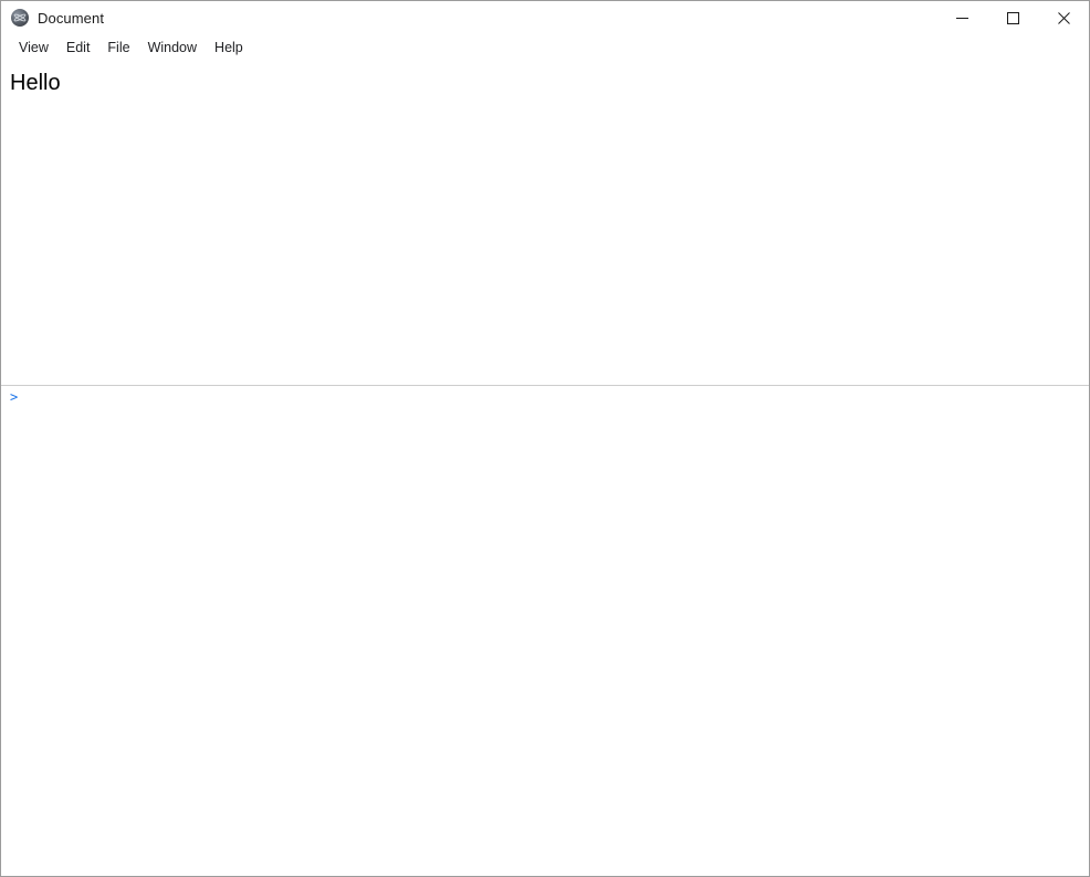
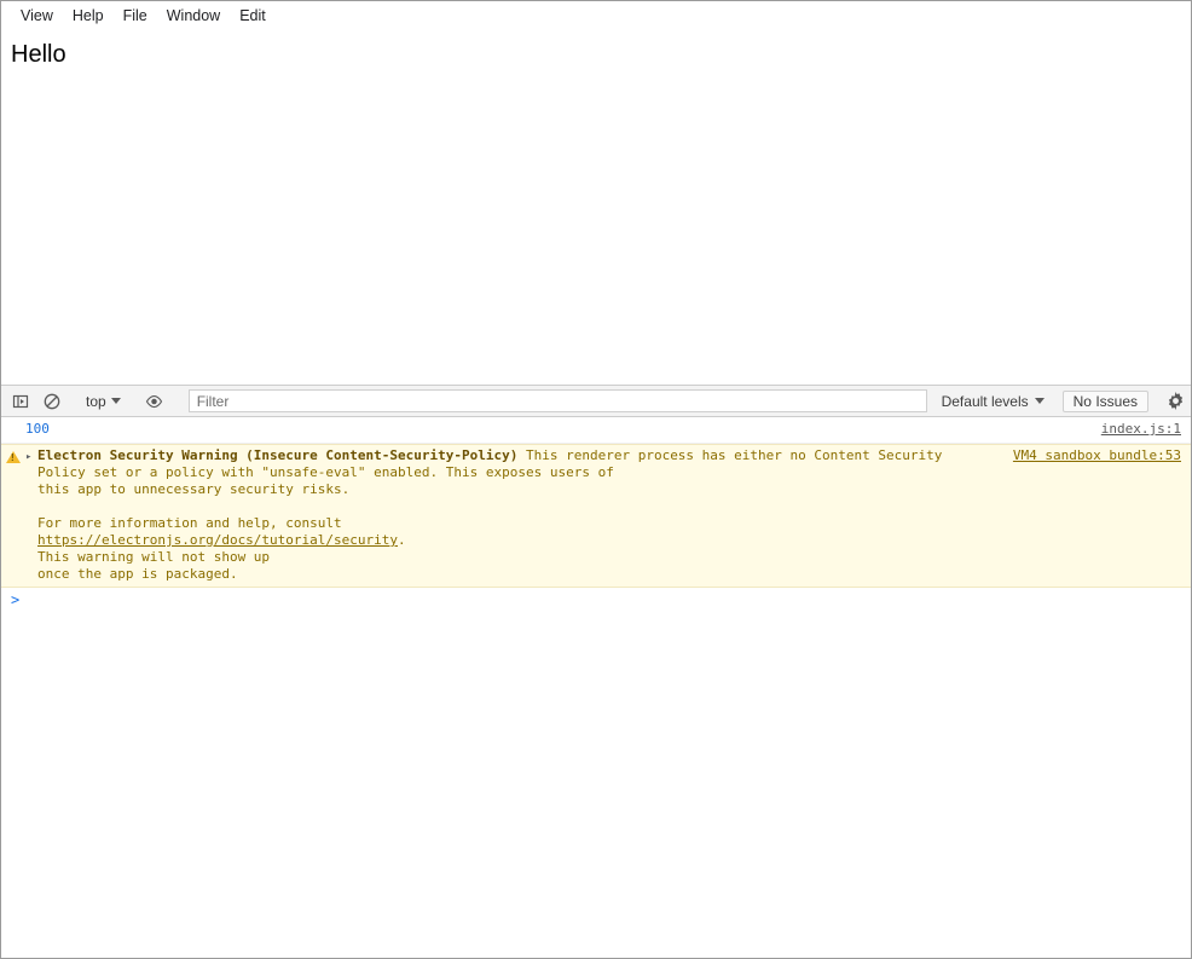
- Document
  View
- Edit
+ Help
  File
  Window
- Help
+ Edit
  Hello
+ top
+ Filter
+ Default levels
+ No Issues
+ 100
+ index.js:1
+ ▸
+ Electron Security Warning (Insecure Content-Security-Policy) This renderer process has either no Content Security
+ Policy set or a policy with "unsafe-eval" enabled. This exposes users of
+ this app to unnecessary security risks.
+ For more information and help, consult
+ https://electronjs.org/docs/tutorial/security.
+ This warning will not show up
+ once the app is packaged.
+ VM4 sandbox bundle:53
  >
